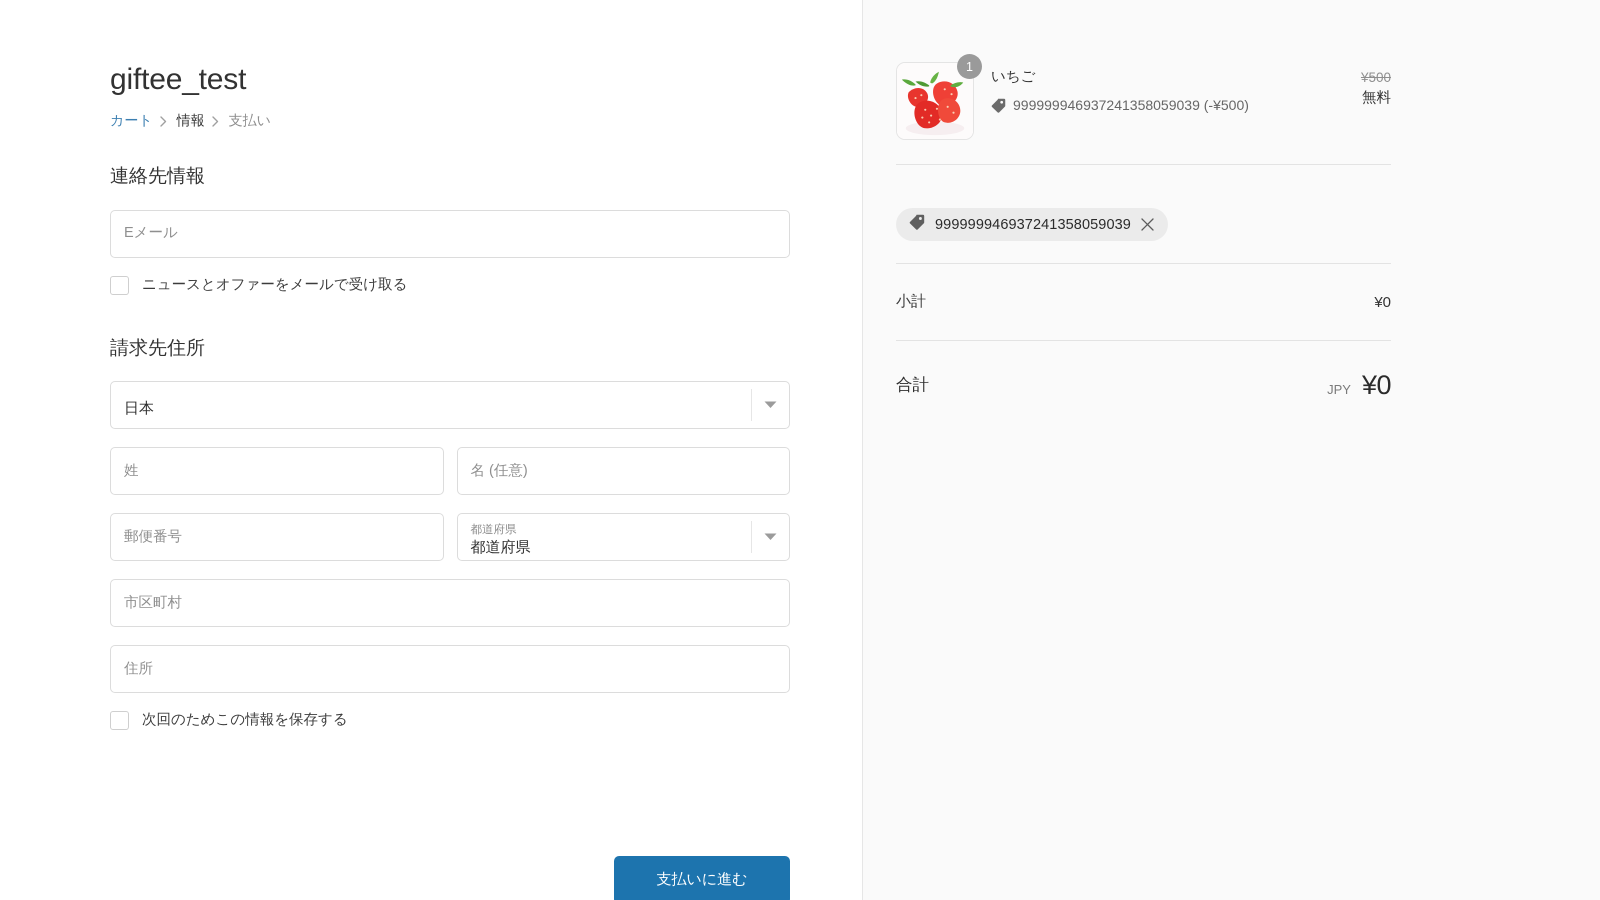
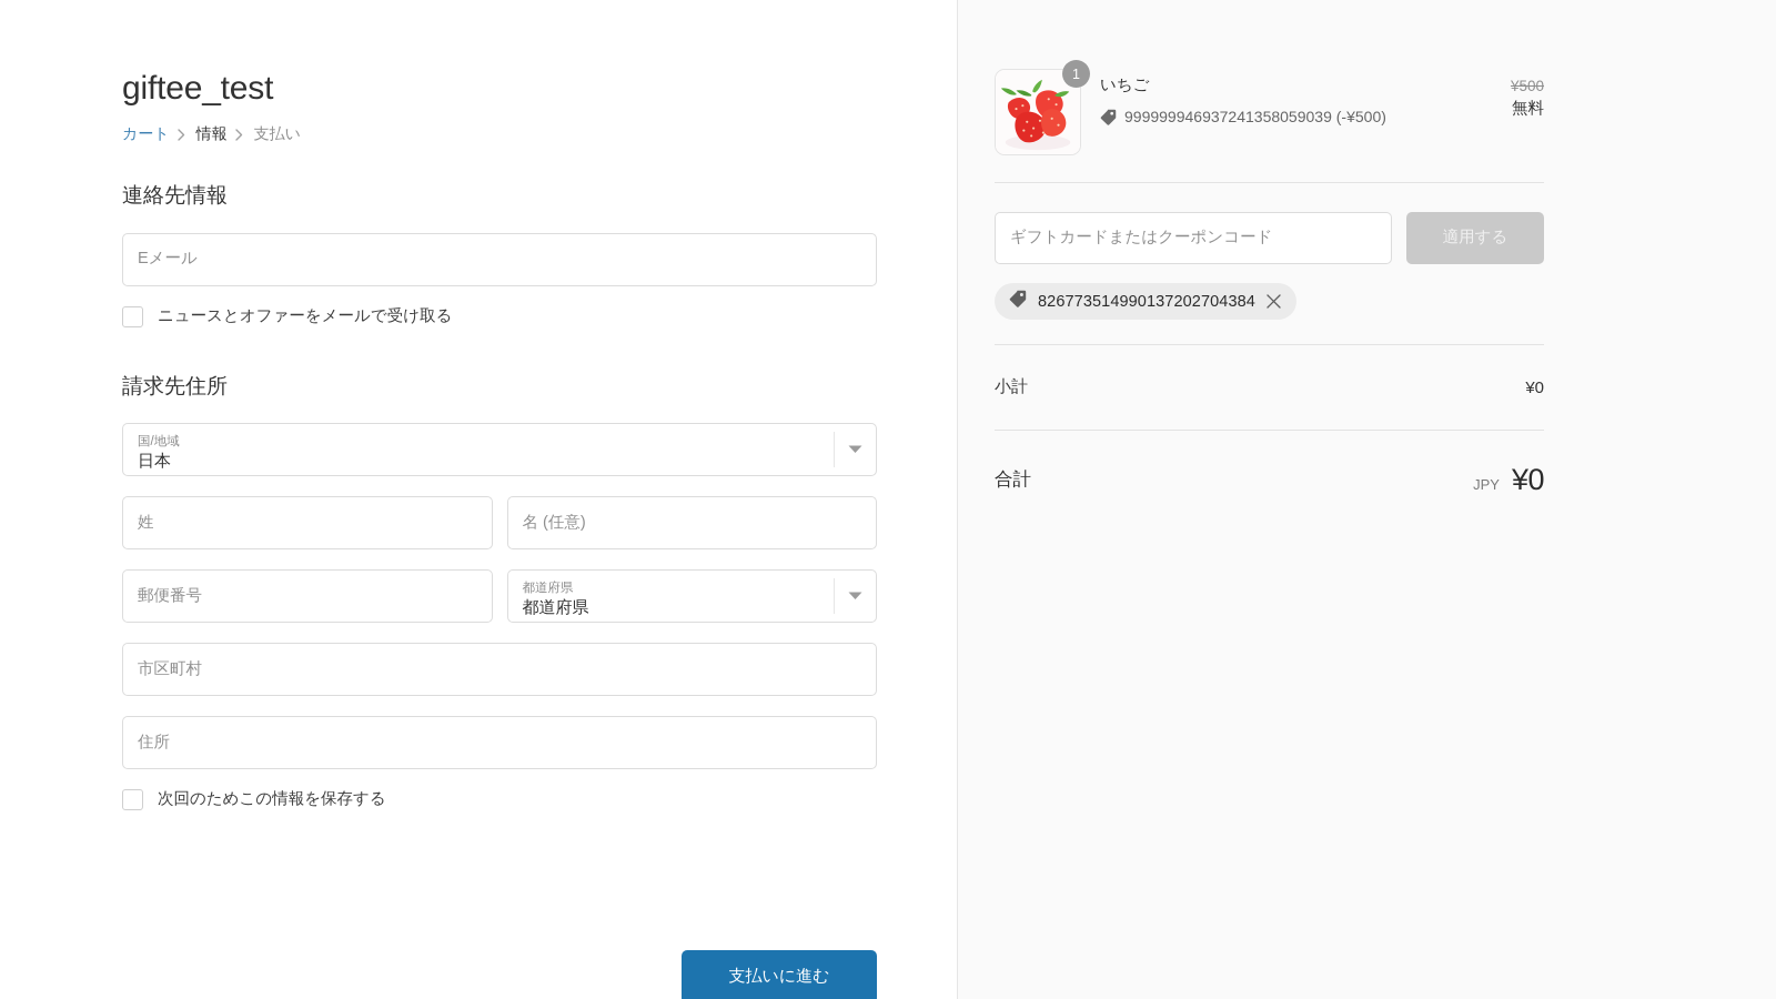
  giftee_test
  カート
  情報
  支払い
  連絡先情報
  Eメール
  ニュースとオファーをメールで受け取る
  請求先住所
+ 国/地域
  日本
  姓
  名 (任意)
  郵便番号
  都道府県
  都道府県
  市区町村
  住所
  次回のためこの情報を保存する
  支払いに進む
  1
  いちご
  999999946937241358059039 (-¥500)
  ¥500
  無料
+ ギフトカードまたはクーポンコード
+ 適用する
- 999999946937241358059039
+ 826773514990137202704384
  小計
  ¥0
  合計
  JPY
  ¥0
